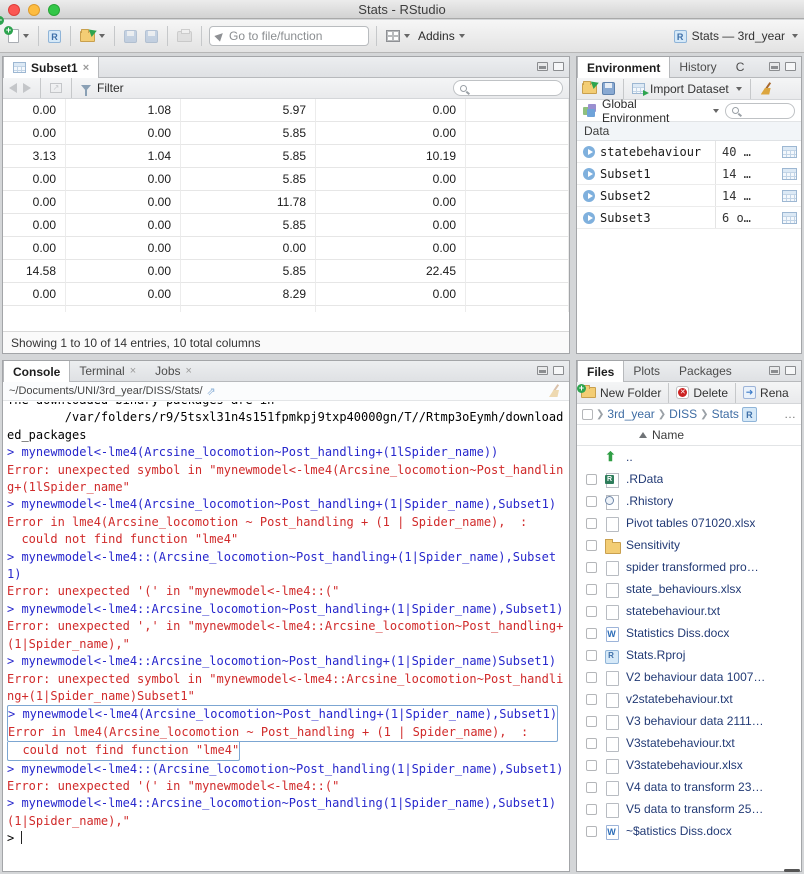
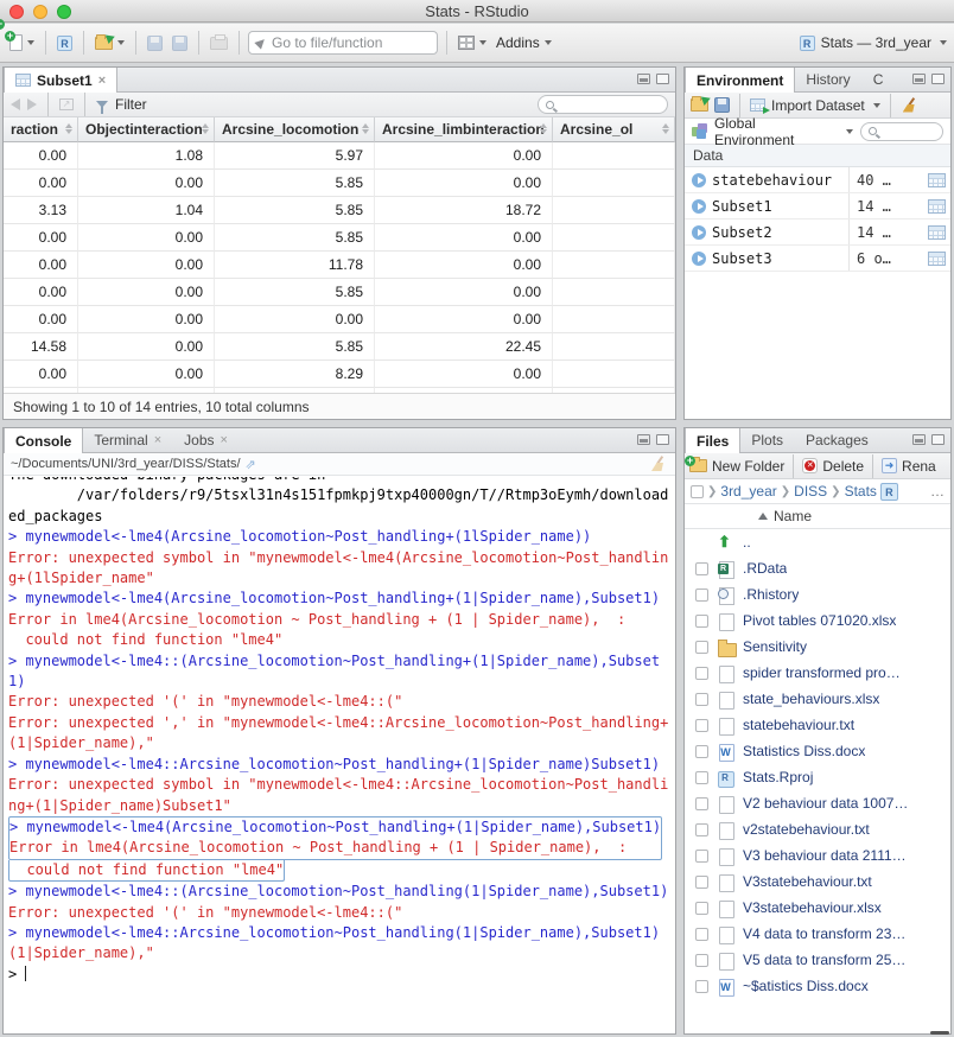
  Stats - RStudio
  +
  R
  Go to file/function
  Addins
  R
  Stats — 3rd_year
  Subset1
  ×
  ↗
  Filter
+ raction
+ Objectinteraction
+ Arcsine_locomotion
+ Arcsine_limbinteraction
+ Arcsine_ol
  0.00
  1.08
  5.97
  0.00
  0.00
  0.00
  5.85
  0.00
  3.13
  1.04
  5.85
- 10.19
+ 18.72
  0.00
  0.00
  5.85
  0.00
  0.00
  0.00
  11.78
  0.00
  0.00
  0.00
  5.85
  0.00
  0.00
  0.00
  0.00
  0.00
  14.58
  0.00
  5.85
  22.45
  0.00
  0.00
  8.29
  0.00
  Showing 1 to 10 of 14 entries, 10 total columns
  Environment
  History
  C
  Import Dataset
  Global Environment
  Data
  statebehaviour
  40 …
  Subset1
  14 …
  Subset2
  14 …
  Subset3
  6 o…
  Console
  Terminal
  ×
  Jobs
  ×
  ~/Documents/UNI/3rd_year/DISS/Stats/
  ⇗
  /var/folders/r9/5tsxl31n4s151fpmkpj9txp40000gn/T//Rtmp3oEymh/download
  ed_packages
  > mynewmodel<-lme4(Arcsine_locomotion~Post_handling+(1lSpider_name))
  Error: unexpected symbol in "mynewmodel<-lme4(Arcsine_locomotion~Post_handlin
  g+(1lSpider_name"
  > mynewmodel<-lme4(Arcsine_locomotion~Post_handling+(1|Spider_name),Subset1)
  Error in lme4(Arcsine_locomotion ~ Post_handling + (1 | Spider_name), :
  could not find function "lme4"
  > mynewmodel<-lme4::(Arcsine_locomotion~Post_handling+(1|Spider_name),Subset
  1)
  Error: unexpected '(' in "mynewmodel<-lme4::("
- > mynewmodel<-lme4::Arcsine_locomotion~Post_handling+(1|Spider_name),Subset1)
  Error: unexpected ',' in "mynewmodel<-lme4::Arcsine_locomotion~Post_handling+
  (1|Spider_name),"
  > mynewmodel<-lme4::Arcsine_locomotion~Post_handling+(1|Spider_name)Subset1)
  Error: unexpected symbol in "mynewmodel<-lme4::Arcsine_locomotion~Post_handli
  ng+(1|Spider_name)Subset1"
  > mynewmodel<-lme4(Arcsine_locomotion~Post_handling+(1|Spider_name),Subset1)
  Error in lme4(Arcsine_locomotion ~ Post_handling + (1 | Spider_name), :
  could not find function "lme4"
  > mynewmodel<-lme4::(Arcsine_locomotion~Post_handling(1|Spider_name),Subset1)
  Error: unexpected '(' in "mynewmodel<-lme4::("
  > mynewmodel<-lme4::Arcsine_locomotion~Post_handling(1|Spider_name),Subset1)
  (1|Spider_name),"
  >
  Files
  Plots
  Packages
  +
  New Folder
  Delete
  ➜
  Rena
  ❯
  3rd_year
  ❯
  DISS
  ❯
  Stats
  R
  …
  Name
  ..
  .RData
  .Rhistory
  Pivot tables 071020.xlsx
  Sensitivity
  spider transformed pro…
  state_behaviours.xlsx
  statebehaviour.txt
  Statistics Diss.docx
  Stats.Rproj
  V2 behaviour data 1007…
  v2statebehaviour.txt
  V3 behaviour data 2111…
  V3statebehaviour.txt
  V3statebehaviour.xlsx
  V4 data to transform 23…
  V5 data to transform 25…
  ~$atistics Diss.docx
